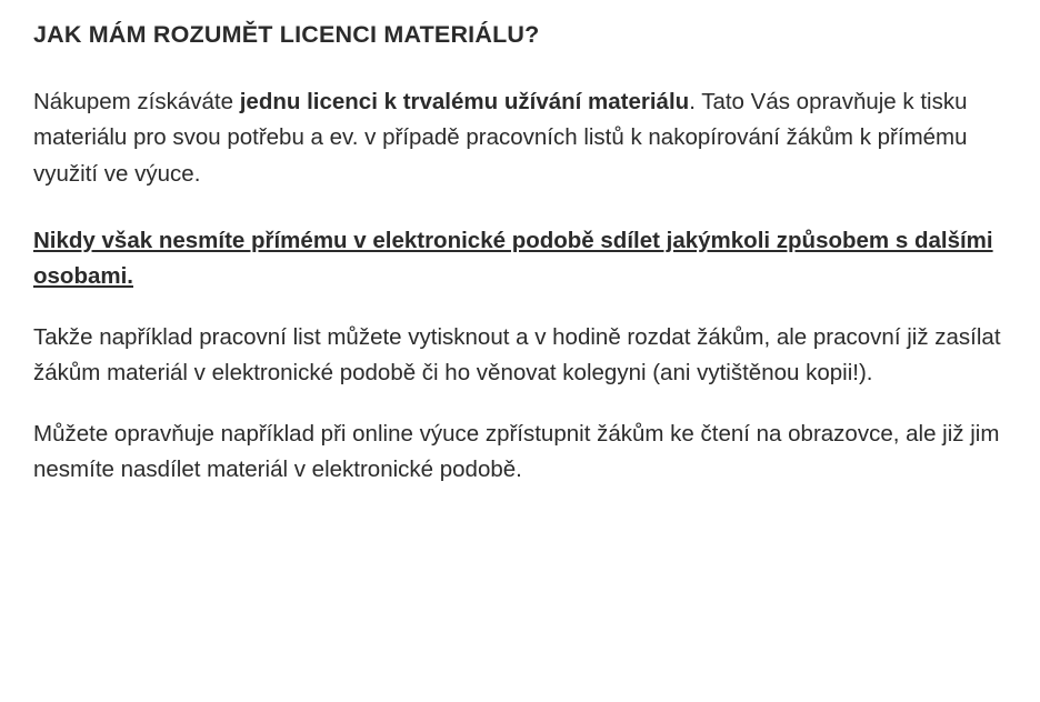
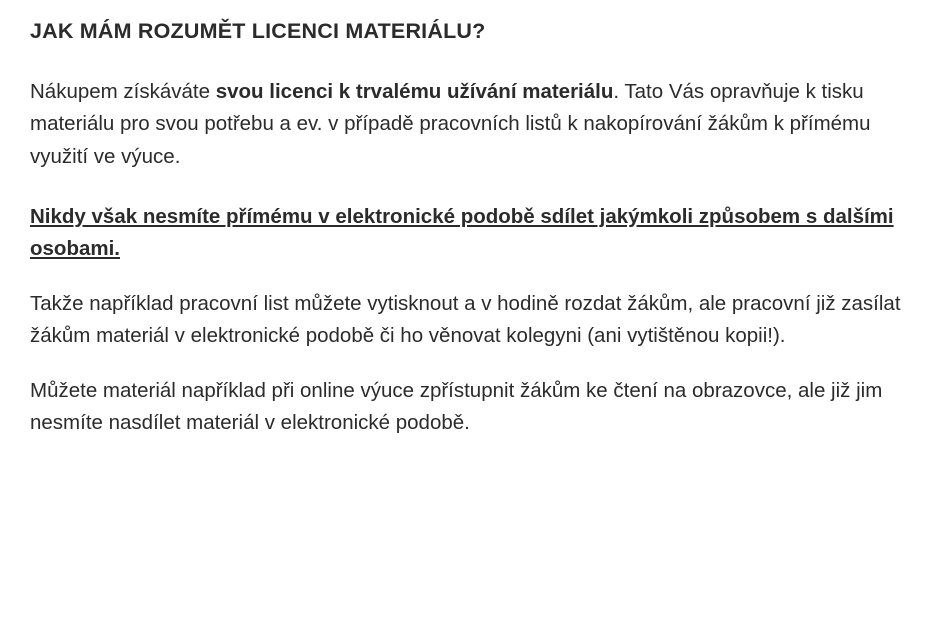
  JAK MÁM ROZUMĚT LICENCI MATERIÁLU?
- Nákupem získáváte jednu licenci k trvalému užívání materiálu. Tato Vás opravňuje k tisku materiálu pro svou potřebu a ev. v případě pracovních listů k nakopírování žákům k přímému využití ve výuce.
+ Nákupem získáváte svou licenci k trvalému užívání materiálu. Tato Vás opravňuje k tisku materiálu pro svou potřebu a ev. v případě pracovních listů k nakopírování žákům k přímému využití ve výuce.
  Nikdy však nesmíte přímému v elektronické podobě sdílet jakýmkoli způsobem s dalšími osobami.
  Takže například pracovní list můžete vytisknout a v hodině rozdat žákům, ale pracovní již zasílat žákům materiál v elektronické podobě či ho věnovat kolegyni (ani vytištěnou kopii!).
- Můžete opravňuje například při online výuce zpřístupnit žákům ke čtení na obrazovce, ale již jim nesmíte nasdílet materiál v elektronické podobě.
+ Můžete materiál například při online výuce zpřístupnit žákům ke čtení na obrazovce, ale již jim nesmíte nasdílet materiál v elektronické podobě.
